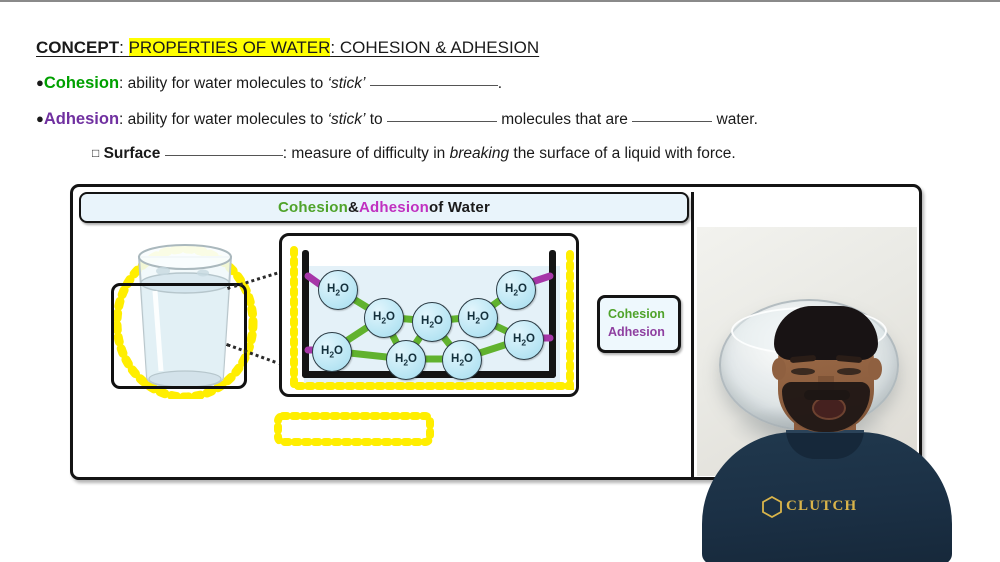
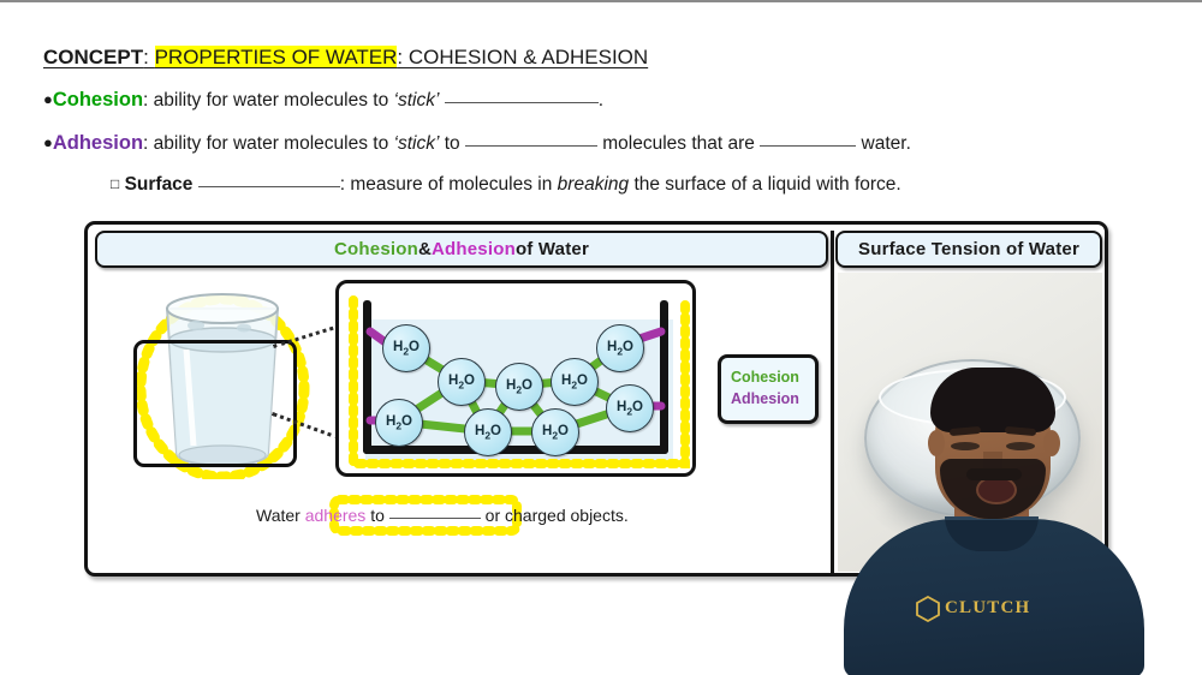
  CONCEPT: PROPERTIES OF WATER: COHESION & ADHESION
  ●Cohesion: ability for water molecules to ‘stick’ .
  ●Adhesion: ability for water molecules to ‘stick’ to molecules that are water.
- □ Surface : measure of difficulty in breaking the surface of a liquid with force.
+ □ Surface : measure of molecules in breaking the surface of a liquid with force.
  Cohesion
  &
  Adhesion
  of Water
+ Surface Tension of Water
  H2O
  H2O
  H2O
  H2O
  H2O
  H2O
  H2O
  H2O
  H2O
  Cohesion
  Adhesion
+ Water adheres to or charged objects.
  CLUTCH
